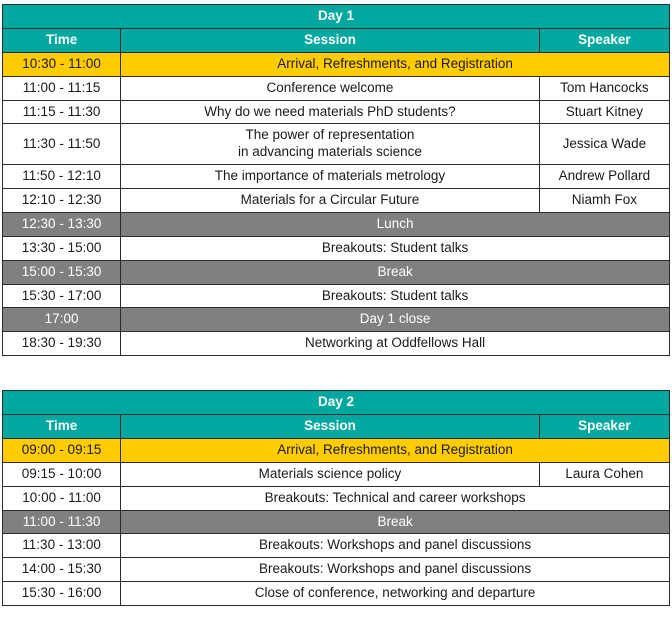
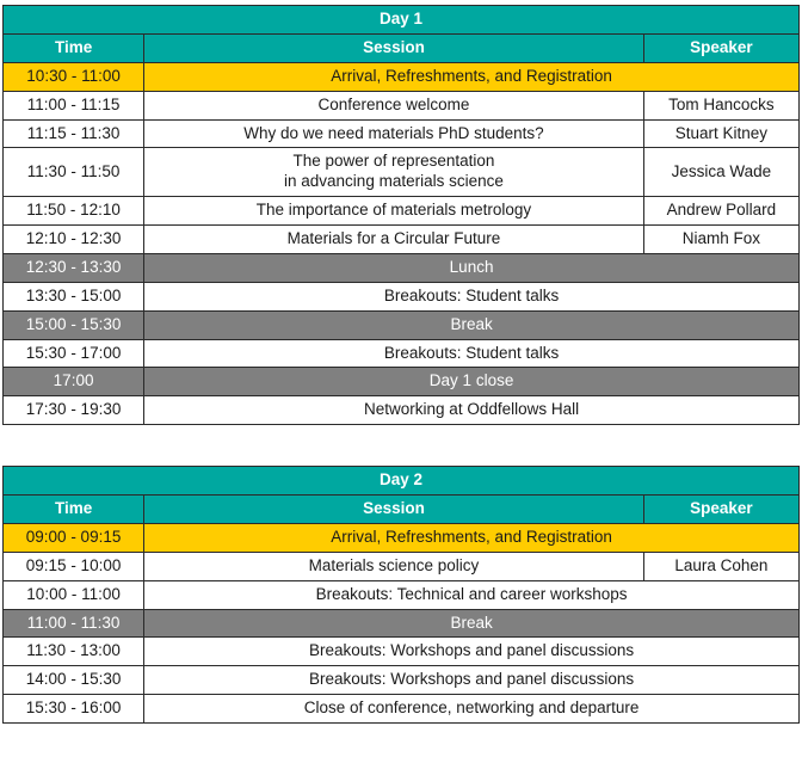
  Day 1
  Time	Session	Speaker
  10:30 - 11:00	Arrival, Refreshments, and Registration
  11:00 - 11:15	Conference welcome	Tom Hancocks
  11:15 - 11:30	Why do we need materials PhD students?	Stuart Kitney
  11:30 - 11:50	The power of representationin advancing materials science	Jessica Wade
  11:50 - 12:10	The importance of materials metrology	Andrew Pollard
  12:10 - 12:30	Materials for a Circular Future	Niamh Fox
  12:30 - 13:30	Lunch
  13:30 - 15:00	Breakouts: Student talks
  15:00 - 15:30	Break
  15:30 - 17:00	Breakouts: Student talks
  17:00	Day 1 close
- 18:30 - 19:30	Networking at Oddfellows Hall
+ 17:30 - 19:30	Networking at Oddfellows Hall
  Day 2
  Time	Session	Speaker
  09:00 - 09:15	Arrival, Refreshments, and Registration
  09:15 - 10:00	Materials science policy	Laura Cohen
  10:00 - 11:00	Breakouts: Technical and career workshops
  11:00 - 11:30	Break
  11:30 - 13:00	Breakouts: Workshops and panel discussions
  14:00 - 15:30	Breakouts: Workshops and panel discussions
  15:30 - 16:00	Close of conference, networking and departure
